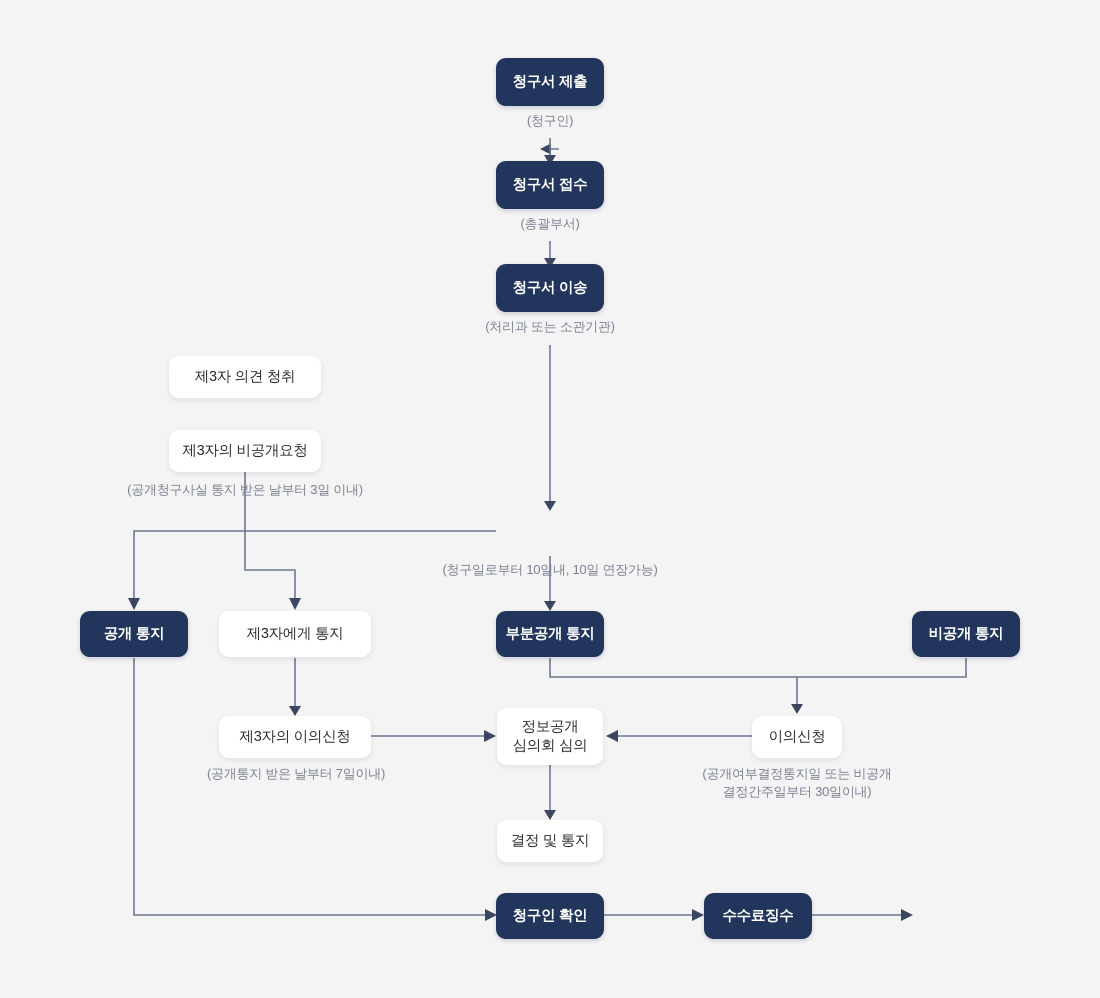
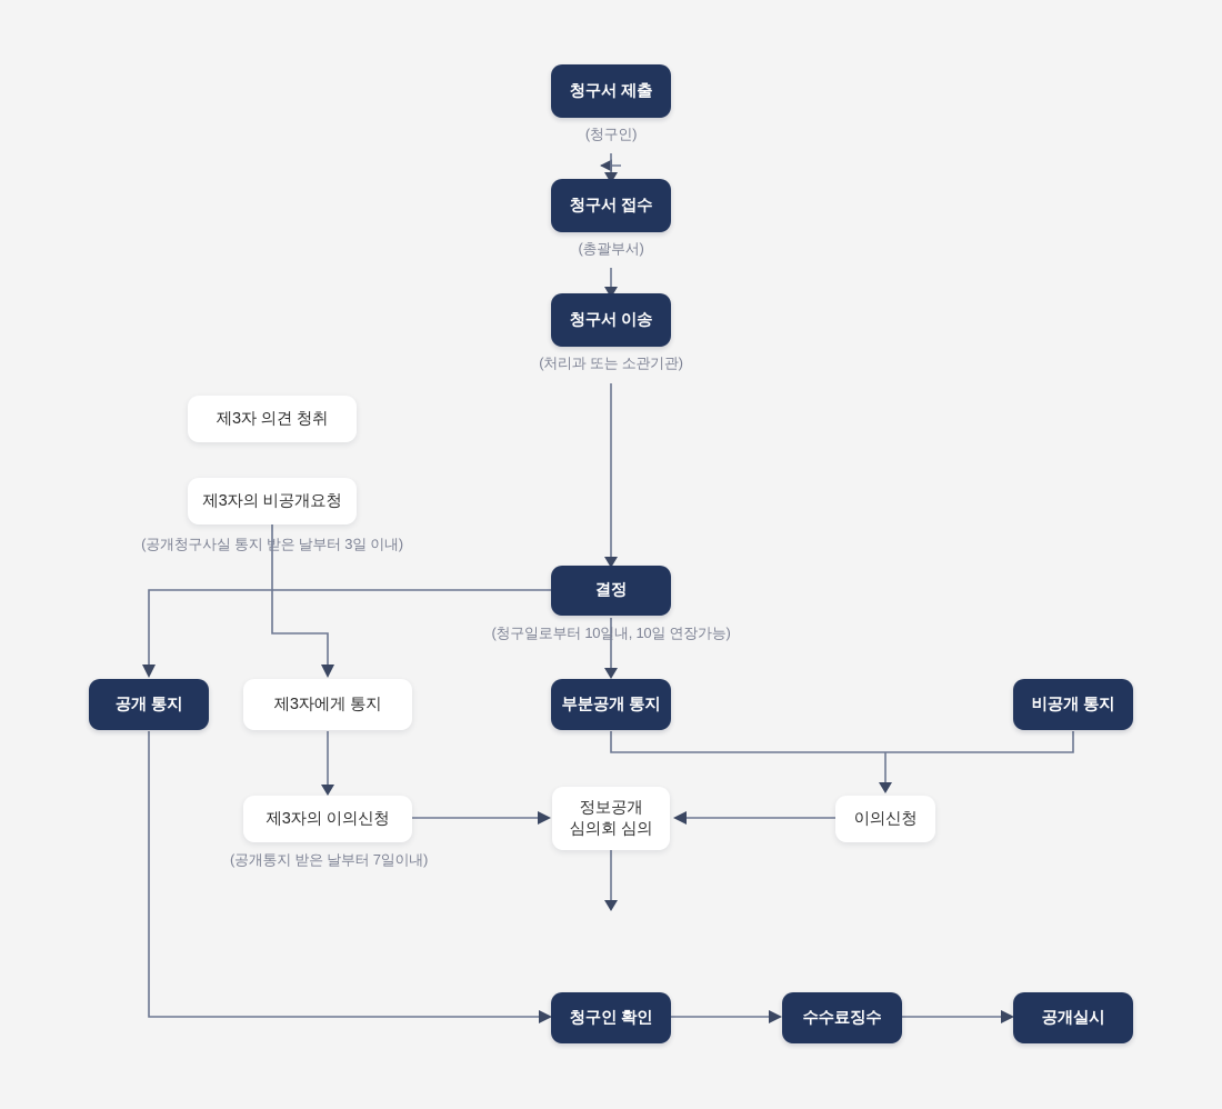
  청구서 제출
  (청구인)
  청구서 접수
  (총괄부서)
  청구서 이송
  (처리과 또는 소관기관)
  제3자 의견 청취
  제3자의 비공개요청
  (공개청구사실 통지 받은 날부터 3일 이내)
+ 결정
  (청구일로부터 10일내, 10일 연장가능)
  공개 통지
  제3자에게 통지
  부분공개 통지
  비공개 통지
  제3자의 이의신청
  (공개통지 받은 날부터 7일이내)
  정보공개
  심의회 심의
  이의신청
- (공개여부결정통지일 또는 비공개
- 결정간주일부터 30일이내)
- 결정 및 통지
  청구인 확인
  수수료징수
+ 공개실시
